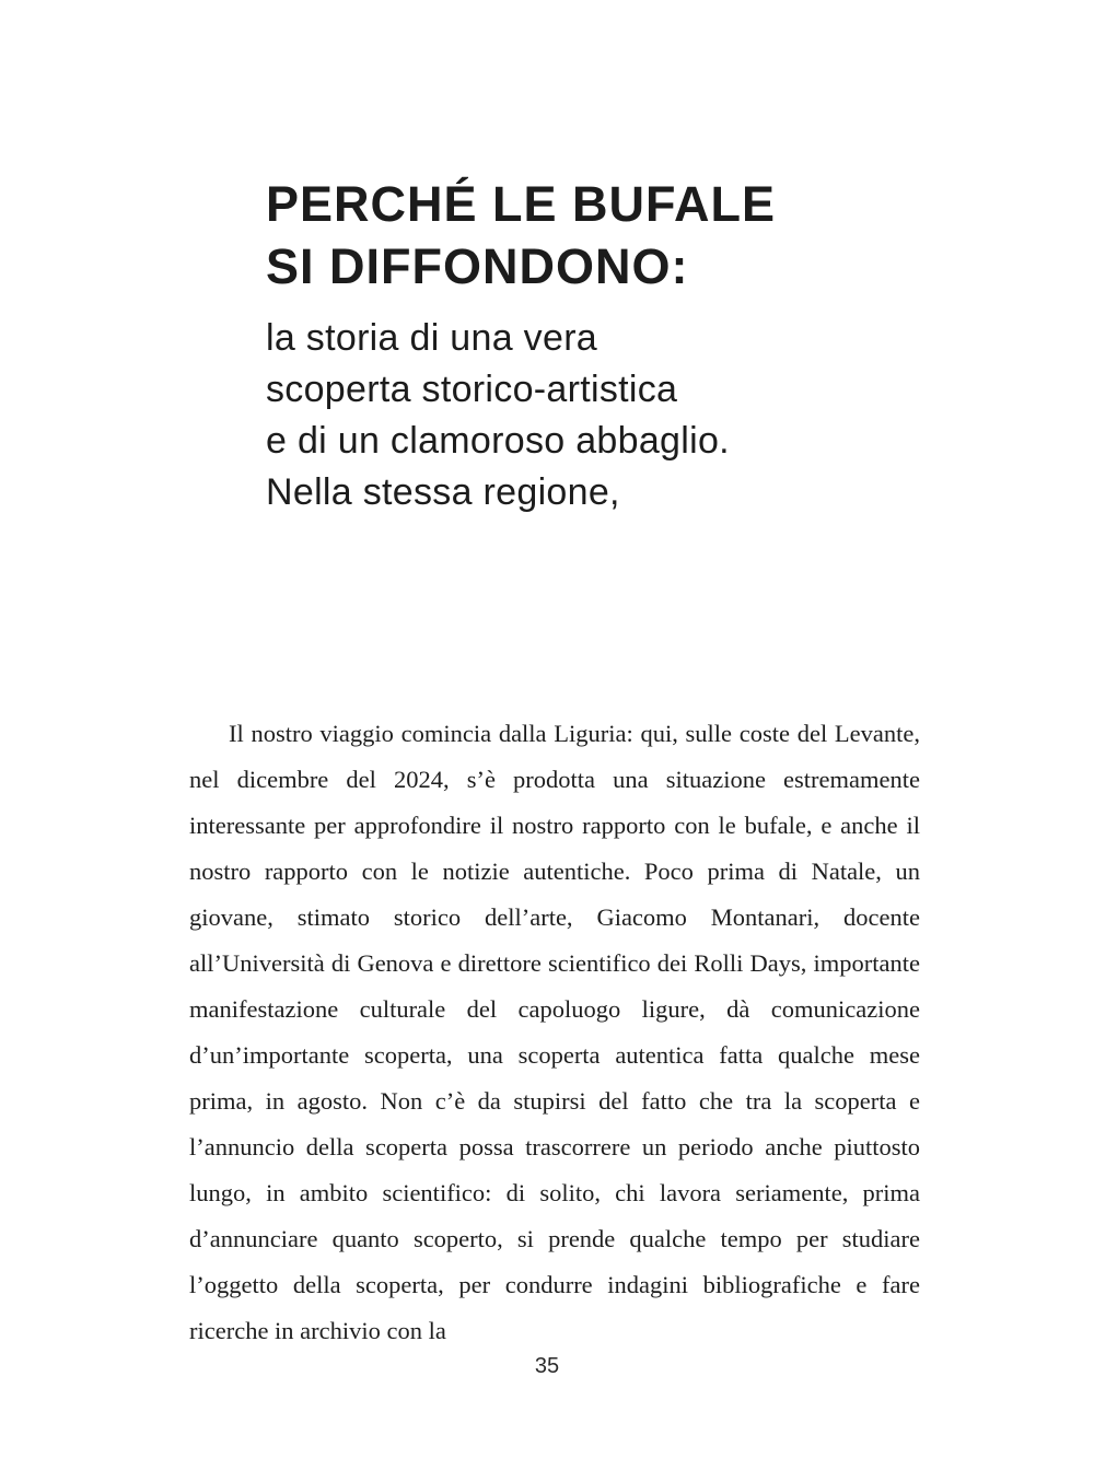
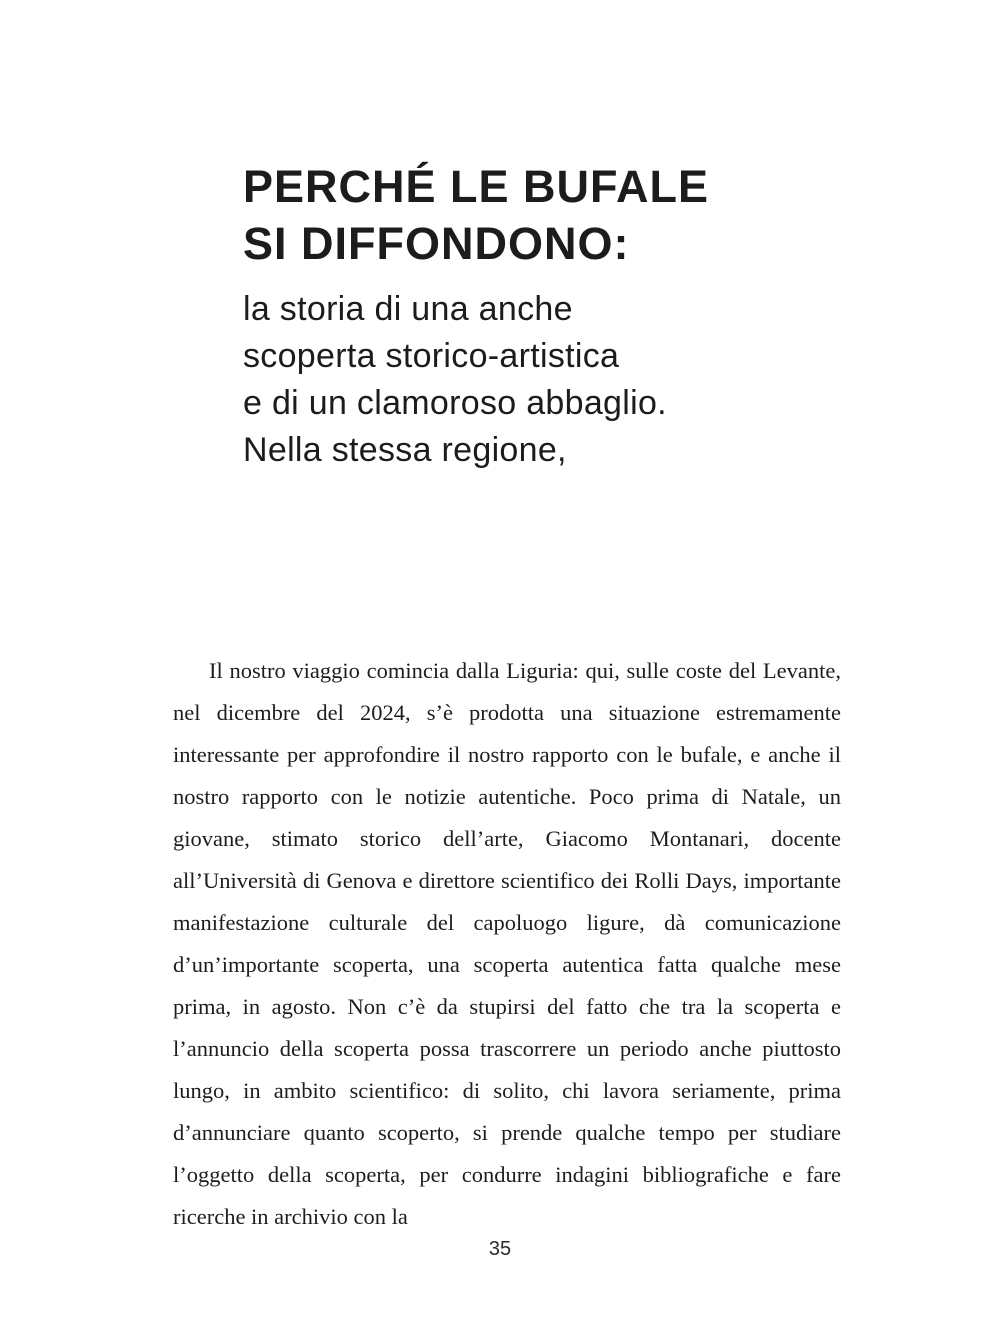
  PERCHÉ LE BUFALE
  SI DIFFONDONO:
- la storia di una vera
+ la storia di una anche
  scoperta storico-artistica
  e di un clamoroso abbaglio.
  Nella stessa regione,
  Il nostro viaggio comincia dalla Liguria: qui, sulle coste del Levante, nel dicembre del 2024, s’è prodotta una situazione estremamente interessante per approfondire il nostro rapporto con le bufale, e anche il nostro rapporto con le notizie autentiche. Poco prima di Natale, un giovane, stimato storico dell’arte, Giacomo Montanari, docente all’Università di Genova e direttore scientifico dei Rolli Days, importante manifestazione culturale del capoluogo ligure, dà comunicazione d’un’importante scoperta, una scoperta autentica fatta qualche mese prima, in agosto. Non c’è da stupirsi del fatto che tra la scoperta e l’annuncio della scoperta possa trascorrere un periodo anche piuttosto lungo, in ambito scientifico: di solito, chi lavora seriamente, prima d’annunciare quanto scoperto, si prende qualche tempo per studiare l’oggetto della scoperta, per condurre indagini bibliografiche e fare ricerche in archivio con la
  35
